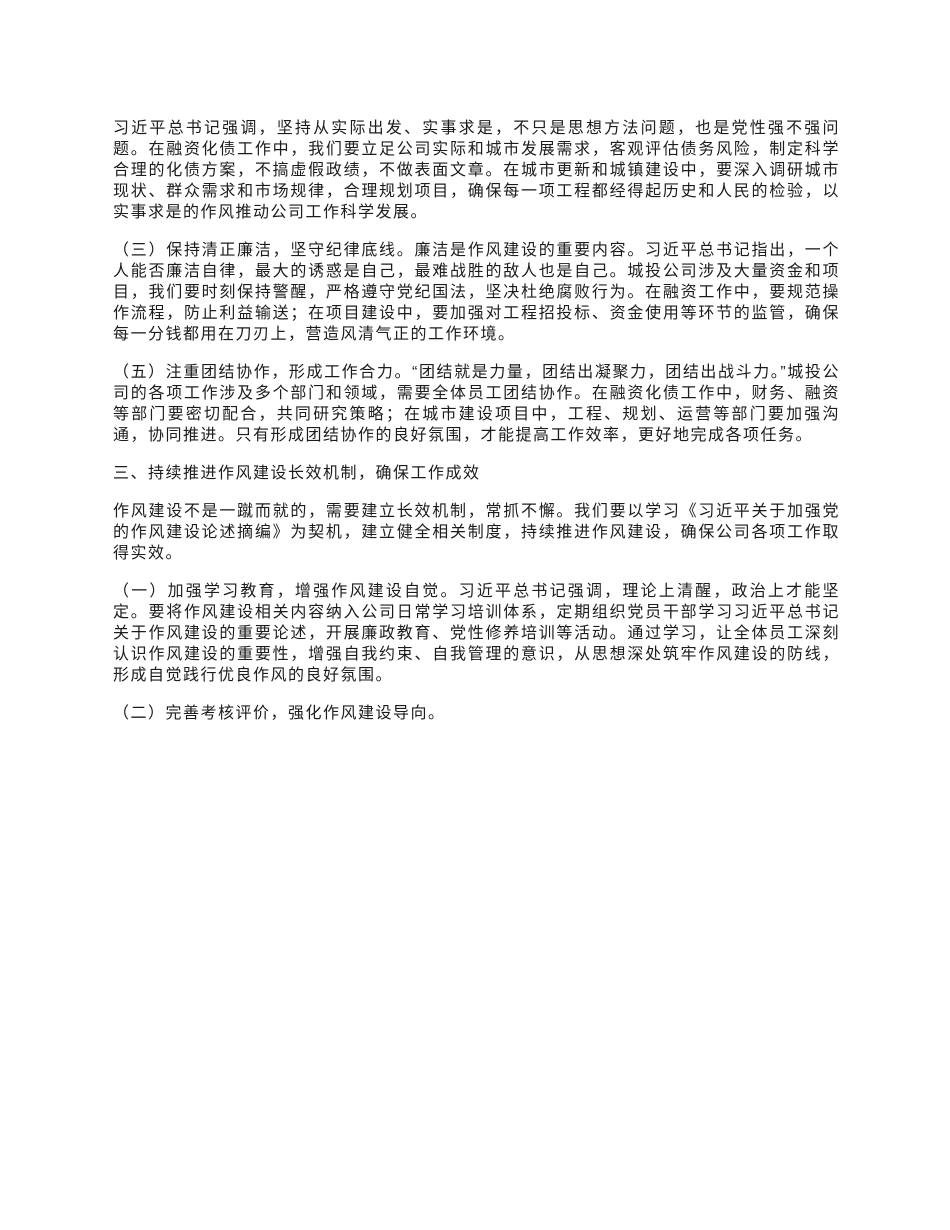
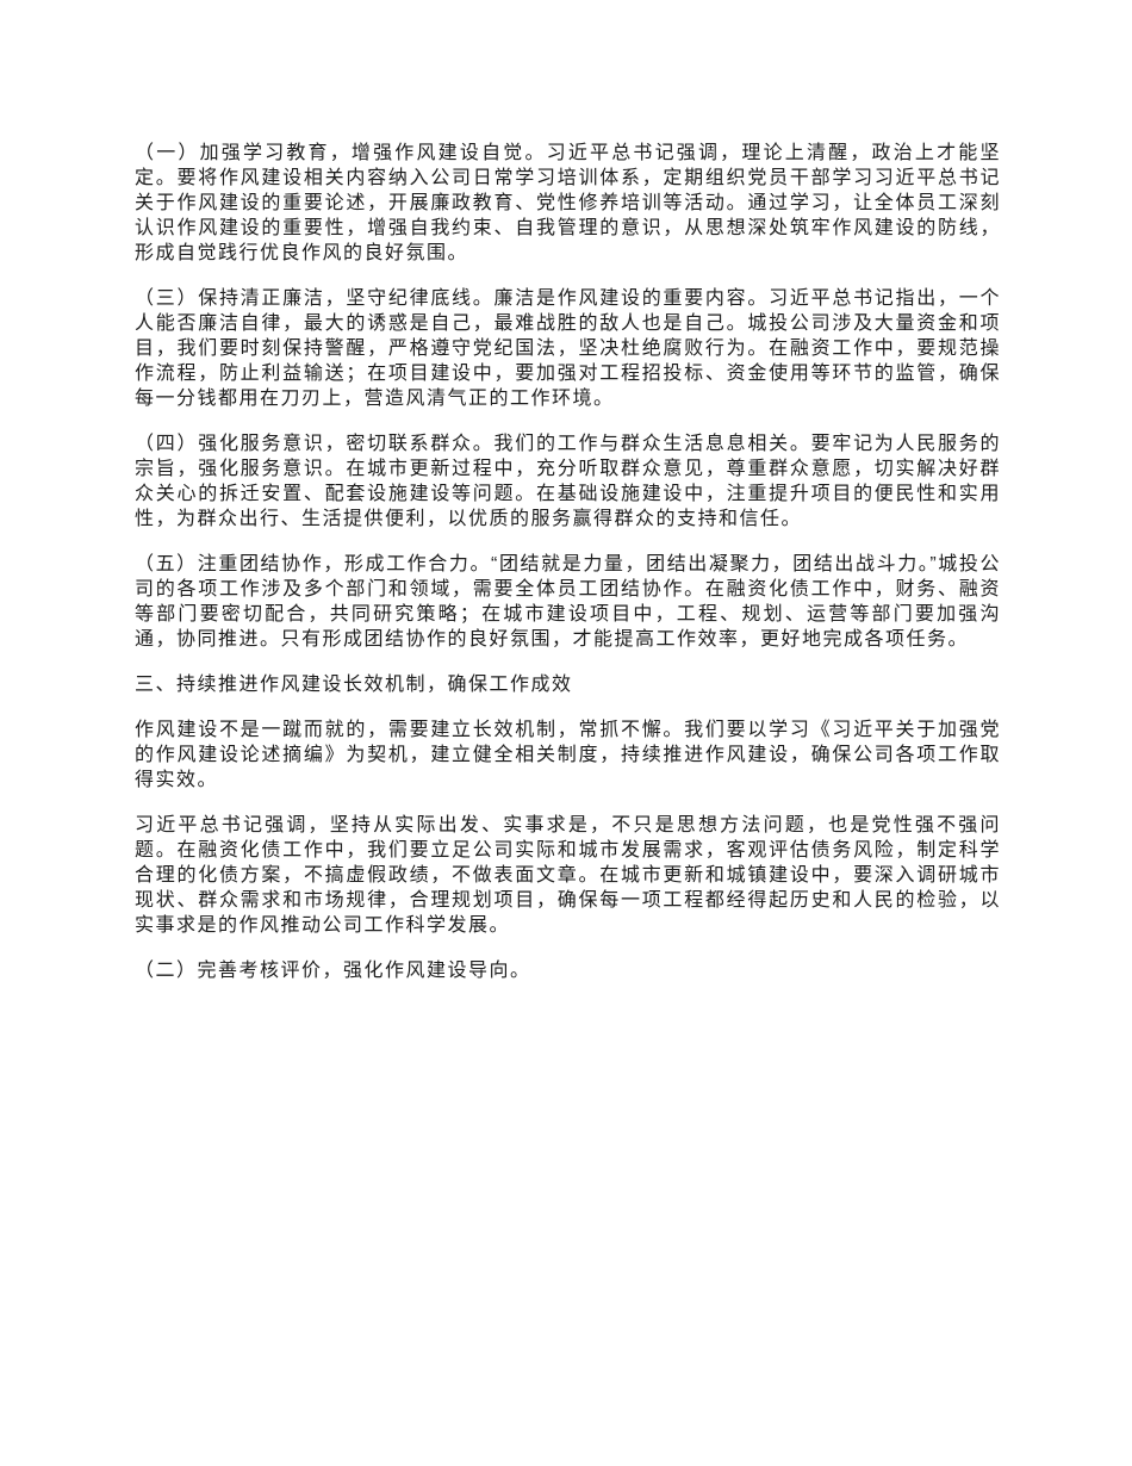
- 习近平总书记强调，坚持从实际出发、实事求是，不只是思想方法问题，也是党性强不强问题。在融资化债工作中，我们要立足公司实际和城市发展需求，客观评估债务风险，制定科学合理的化债方案，不搞虚假政绩，不做表面文章。在城市更新和城镇建设中，要深入调研城市现状、群众需求和市场规律，合理规划项目，确保每一项工程都经得起历史和人民的检验，以实事求是的作风推动公司工作科学发展。
+ （一）加强学习教育，增强作风建设自觉。习近平总书记强调，理论上清醒，政治上才能坚定。要将作风建设相关内容纳入公司日常学习培训体系，定期组织党员干部学习习近平总书记关于作风建设的重要论述，开展廉政教育、党性修养培训等活动。通过学习，让全体员工深刻认识作风建设的重要性，增强自我约束、自我管理的意识，从思想深处筑牢作风建设的防线，形成自觉践行优良作风的良好氛围。
  （三）保持清正廉洁，坚守纪律底线。廉洁是作风建设的重要内容。习近平总书记指出，一个人能否廉洁自律，最大的诱惑是自己，最难战胜的敌人也是自己。城投公司涉及大量资金和项目，我们要时刻保持警醒，严格遵守党纪国法，坚决杜绝腐败行为。在融资工作中，要规范操作流程，防止利益输送；在项目建设中，要加强对工程招投标、资金使用等环节的监管，确保每一分钱都用在刀刃上，营造风清气正的工作环境。
+ （四）强化服务意识，密切联系群众。我们的工作与群众生活息息相关。要牢记为人民服务的宗旨，强化服务意识。在城市更新过程中，充分听取群众意见，尊重群众意愿，切实解决好群众关心的拆迁安置、配套设施建设等问题。在基础设施建设中，注重提升项目的便民性和实用性，为群众出行、生活提供便利，以优质的服务赢得群众的支持和信任。
  （五）注重团结协作，形成工作合力。“团结就是力量，团结出凝聚力，团结出战斗力。”城投公司的各项工作涉及多个部门和领域，需要全体员工团结协作。在融资化债工作中，财务、融资等部门要密切配合，共同研究策略；在城市建设项目中，工程、规划、运营等部门要加强沟通，协同推进。只有形成团结协作的良好氛围，才能提高工作效率，更好地完成各项任务。
  三、持续推进作风建设长效机制，确保工作成效
  作风建设不是一蹴而就的，需要建立长效机制，常抓不懈。我们要以学习《习近平关于加强党的作风建设论述摘编》为契机，建立健全相关制度，持续推进作风建设，确保公司各项工作取得实效。
- （一）加强学习教育，增强作风建设自觉。习近平总书记强调，理论上清醒，政治上才能坚定。要将作风建设相关内容纳入公司日常学习培训体系，定期组织党员干部学习习近平总书记关于作风建设的重要论述，开展廉政教育、党性修养培训等活动。通过学习，让全体员工深刻认识作风建设的重要性，增强自我约束、自我管理的意识，从思想深处筑牢作风建设的防线，形成自觉践行优良作风的良好氛围。
+ 习近平总书记强调，坚持从实际出发、实事求是，不只是思想方法问题，也是党性强不强问题。在融资化债工作中，我们要立足公司实际和城市发展需求，客观评估债务风险，制定科学合理的化债方案，不搞虚假政绩，不做表面文章。在城市更新和城镇建设中，要深入调研城市现状、群众需求和市场规律，合理规划项目，确保每一项工程都经得起历史和人民的检验，以实事求是的作风推动公司工作科学发展。
  （二）完善考核评价，强化作风建设导向。
